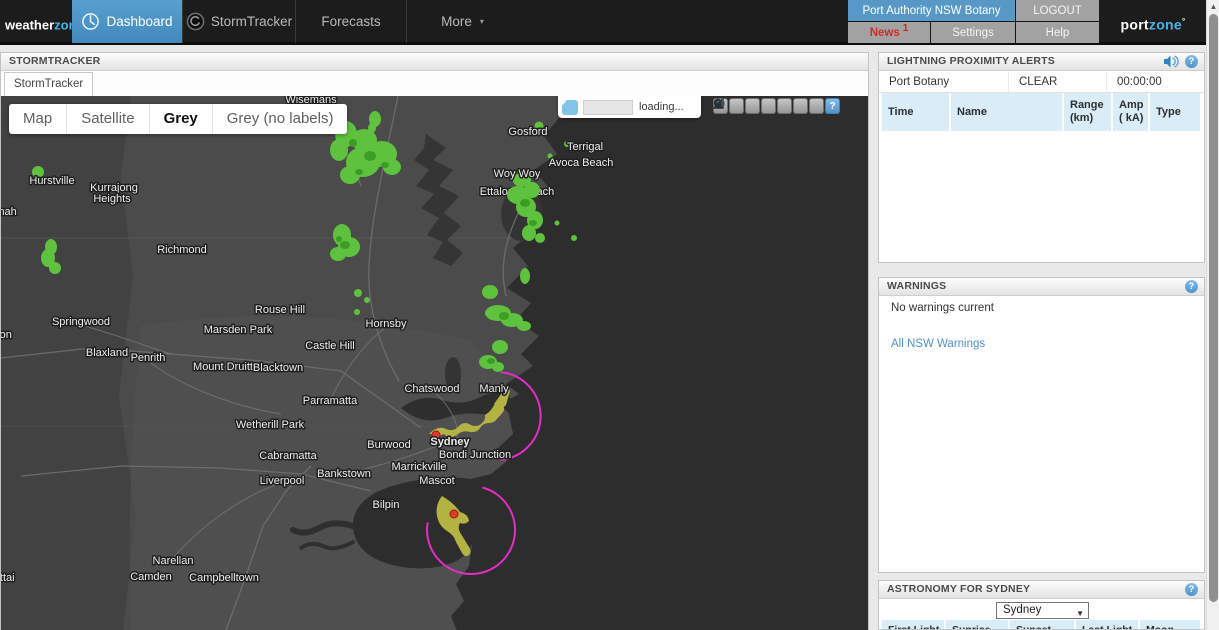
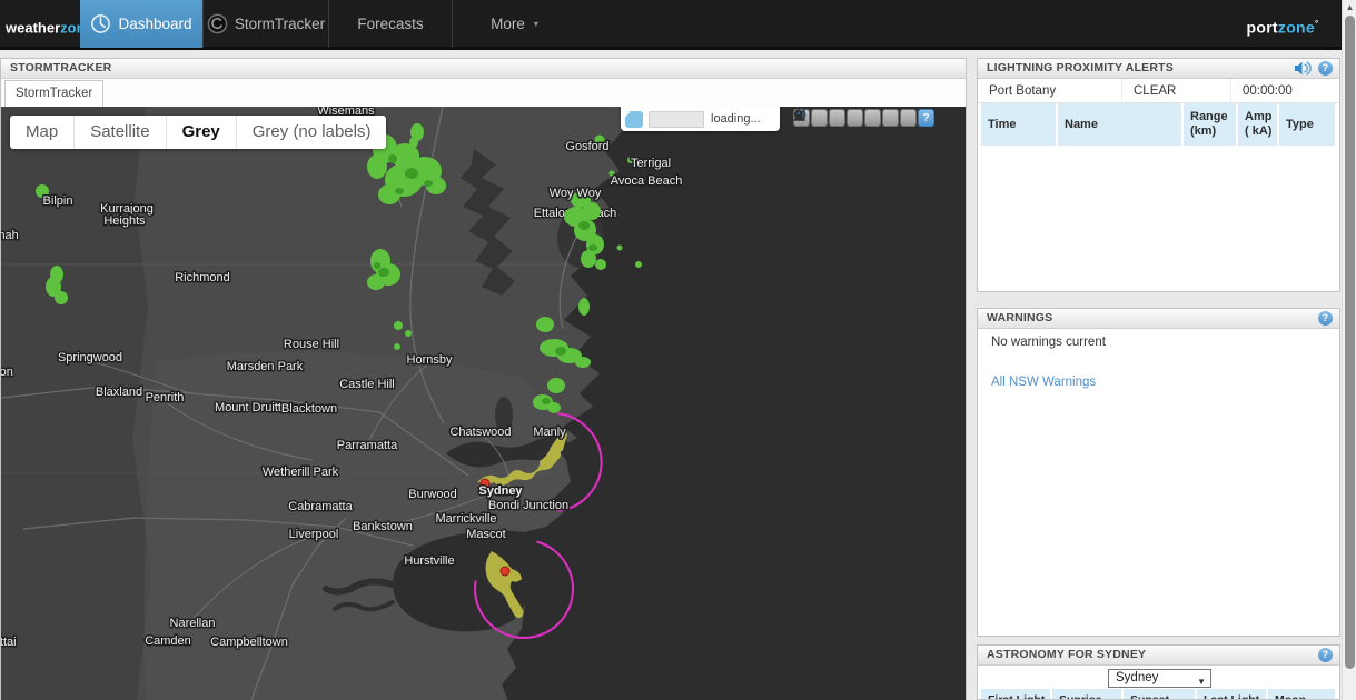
  weatherzo
  Dashboard
  StormTracker
  Forecasts
  More
  ▾
- Port Authority NSW Botany
- LOGOUT
- News
- 1
- Settings
- Help
  portzone°
  STORMTRACKER
  StormTracker
  Wisemans
  Gosford
  Terrigal
  Avoca Beach
  Woy Woy
- Hurstville
+ Bilpin
  Kurrajong
  Heights
  Richmond
  Springwood
  Blaxland
  Penrith
  Rouse Hill
  Marsden Park
  Hornsby
  Castle Hill
  Mount Druitt
  Blacktown
  Chatswood
  Manly
  Parramatta
  Wetherill Park
  Burwood
  Sydney
  Bondi Junction
  Cabramatta
  Bankstown
  Marrickville
  Liverpool
  Mascot
- Bilpin
+ Hurstville
  Narellan
  Camden
  Campbelltown
  Map
  Satellite
  Grey
  Grey (no labels)
  loading...
  ?
  LIGHTNING PROXIMITY ALERTS
  ?
  Port Botany
  CLEAR
  00:00:00
  Time
  Name
  Range (km)
  Amp ( kA)
  Type
  WARNINGS
  ?
  No warnings current
  All NSW Warnings
  ASTRONOMY FOR SYDNEY
  ?
  Sydney
  ▼
  ▲
